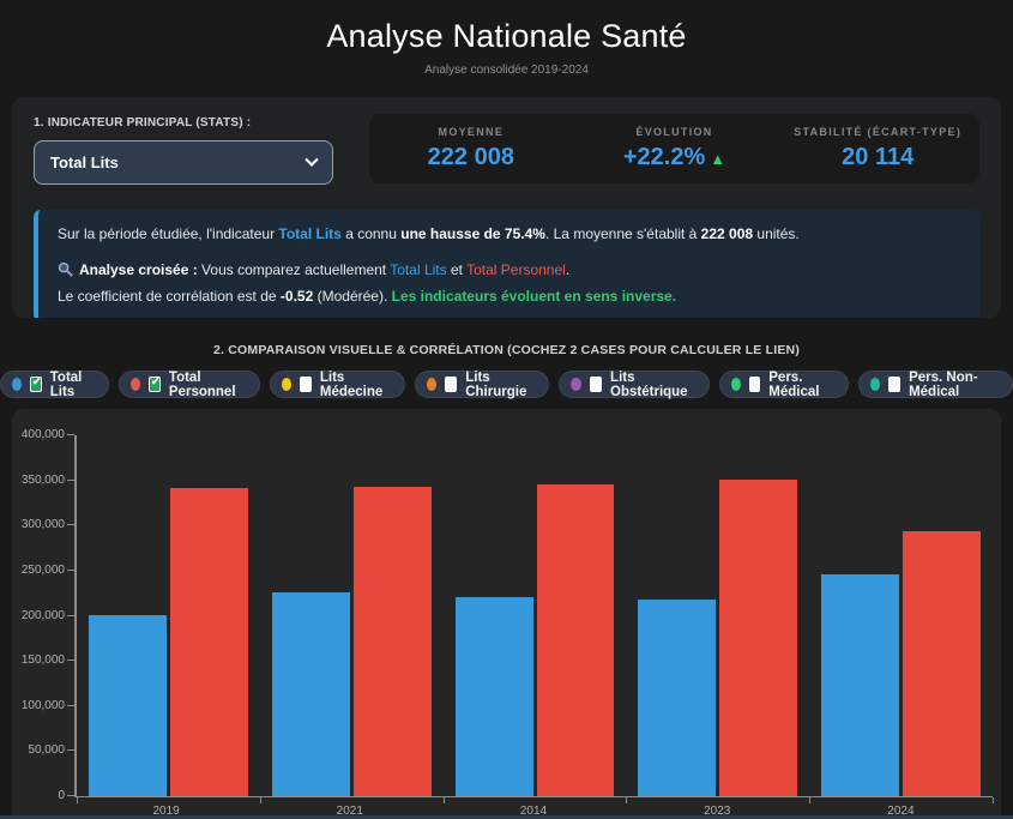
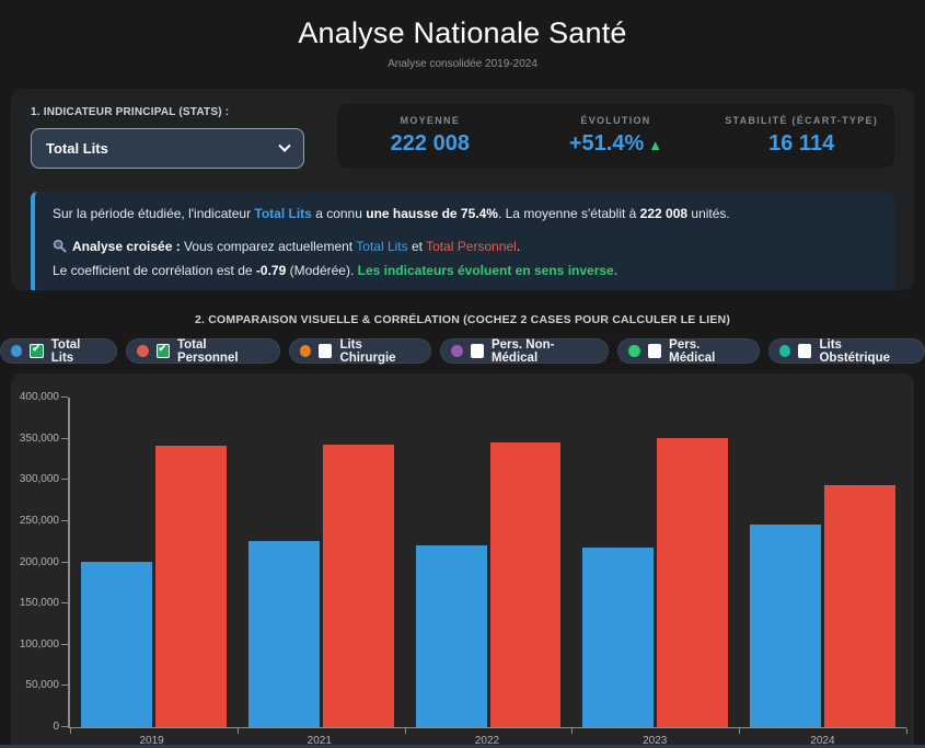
  Analyse Nationale Santé
  Analyse consolidée 2019-2024
  1. INDICATEUR PRINCIPAL (STATS) :
  Total Lits
  MOYENNE
  222 008
  ÉVOLUTION
- +22.2% ▲
+ +51.4% ▲
  STABILITÉ (ÉCART-TYPE)
- 20 114
+ 16 114
  Sur la période étudiée, l'indicateur Total Lits a connu une hausse de 75.4%. La moyenne s'établit à 222 008 unités.
  Analyse croisée : Vous comparez actuellement Total Lits et Total Personnel.
- Le coefficient de corrélation est de -0.52 (Modérée). Les indicateurs évoluent en sens inverse.
+ Le coefficient de corrélation est de -0.79 (Modérée). Les indicateurs évoluent en sens inverse.
  2. COMPARAISON VISUELLE & CORRÉLATION (COCHEZ 2 CASES POUR CALCULER LE LIEN)
  Total Lits
  Total Personnel
- Lits Médecine
  Lits Chirurgie
- Lits Obstétrique
+ Pers. Non-Médical
  Pers. Médical
- Pers. Non-Médical
+ Lits Obstétrique
  0
  50,000
  100,000
  150,000
  200,000
  250,000
  300,000
  350,000
  400,000
  2019
  2021
- 2014
+ 2022
  2023
  2024
